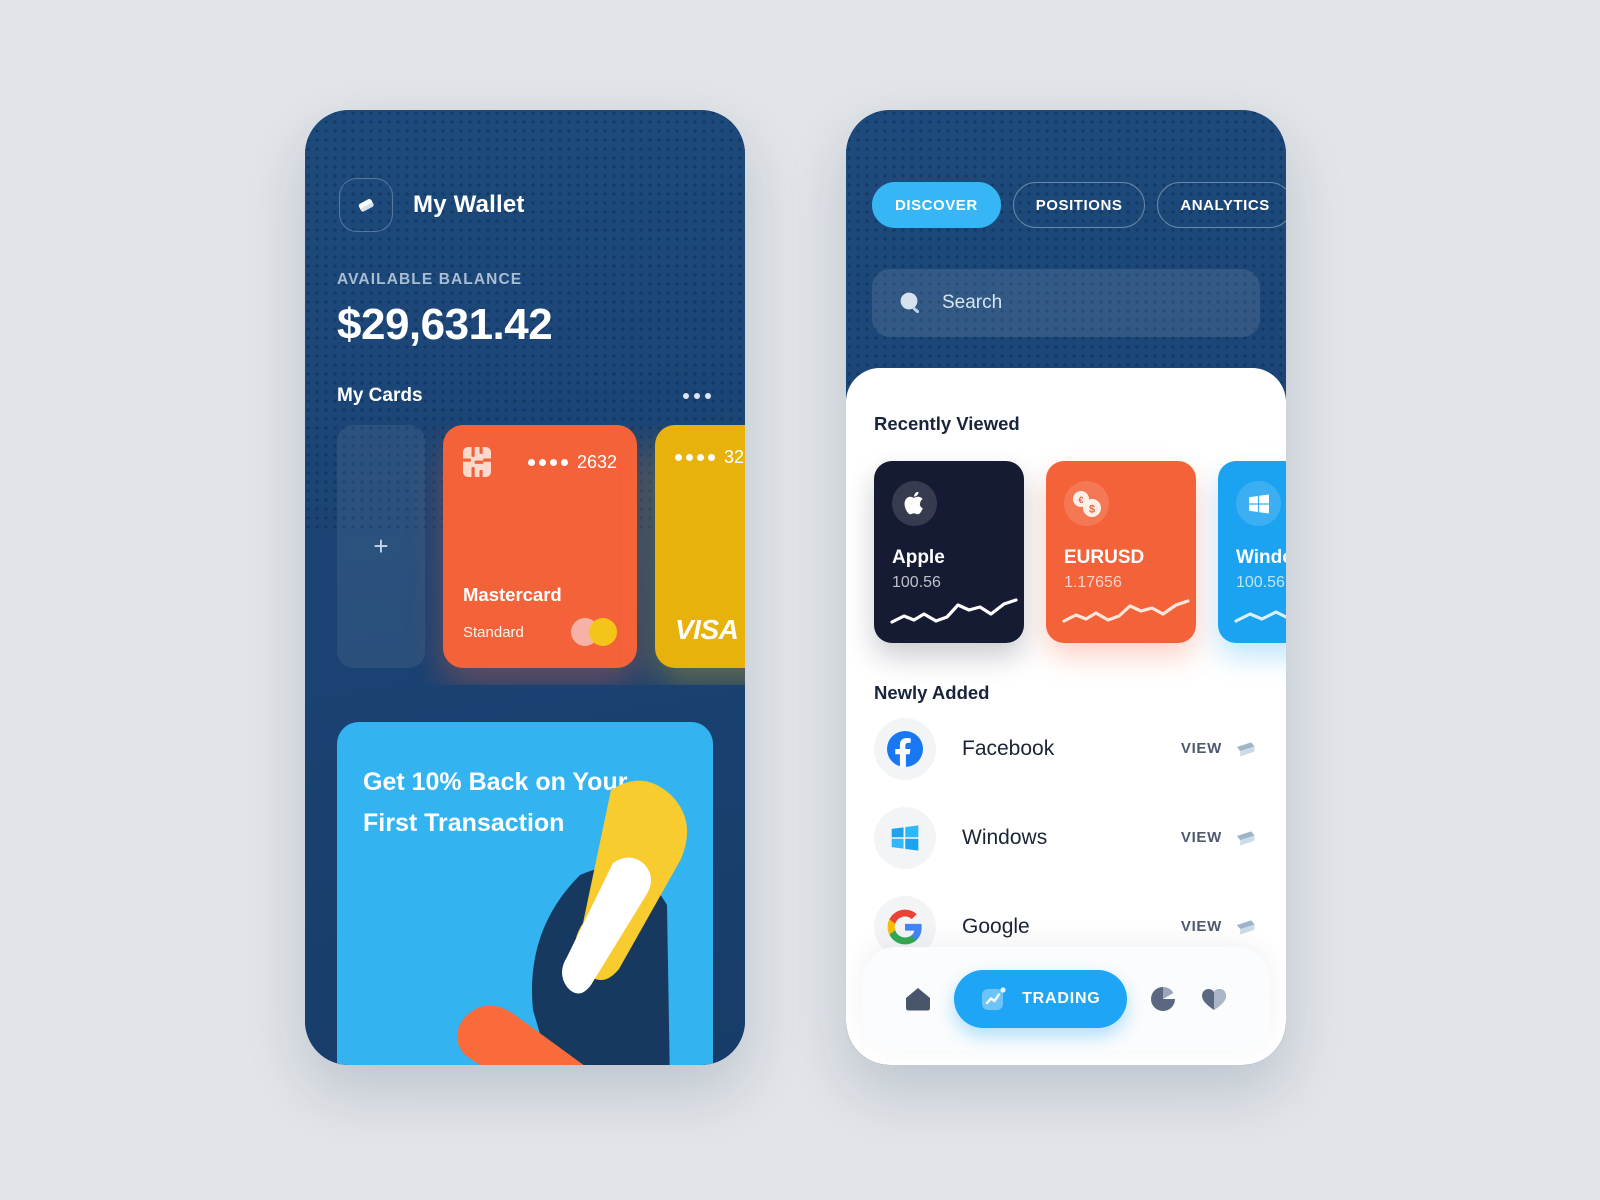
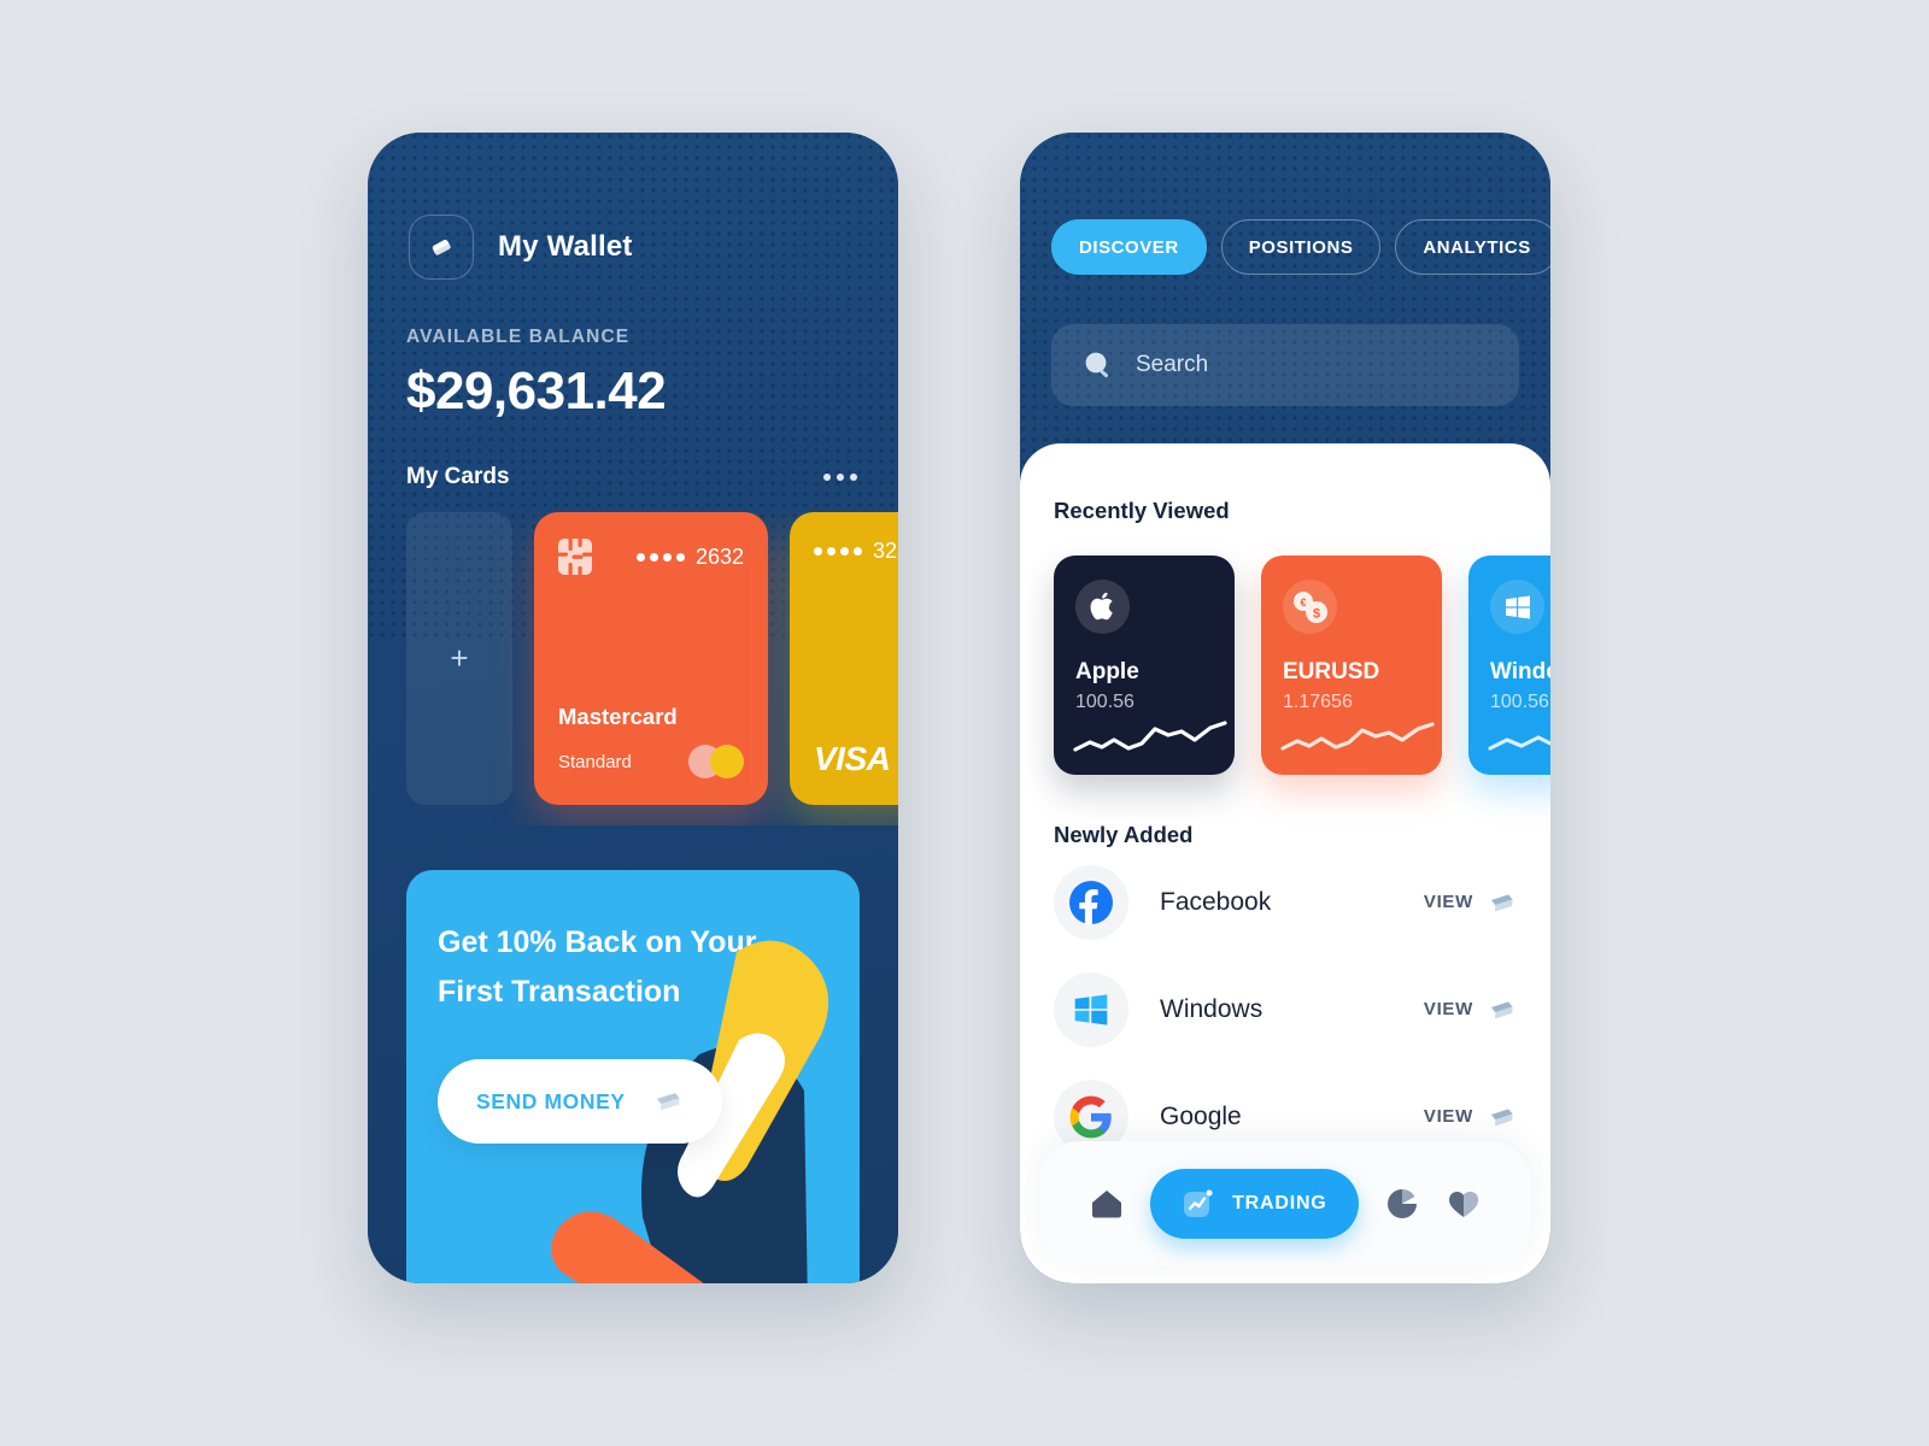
  My Wallet
  AVAILABLE BALANCE
  $29,631.42
  My Cards
  +
  2632
  Mastercard
  Standard
  VISA
  Get 10% Back on Your First Transaction
+ SEND MONEY
  DISCOVER
  POSITIONS
  ANALYTICS
  Search
  Recently Viewed
  Apple
  100.56
  €
  $
  EURUSD
  1.17656
  100.56
  Newly Added
  Facebook
  VIEW
  Windows
  VIEW
  Google
  VIEW
  TRADING
